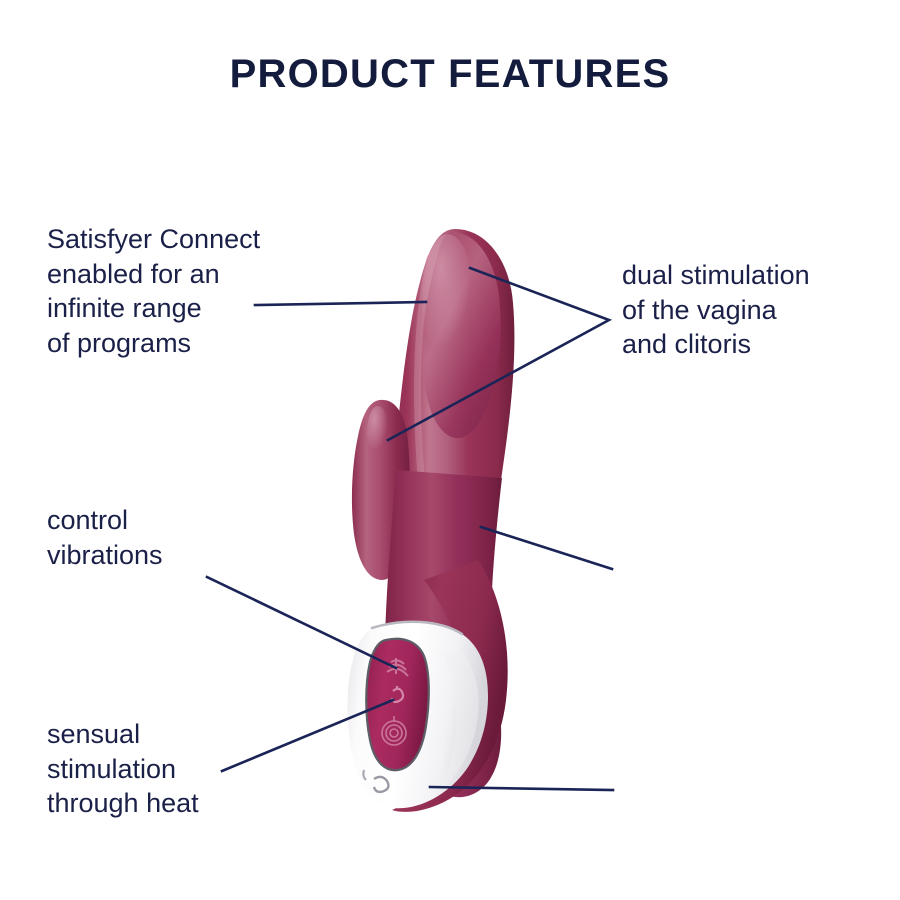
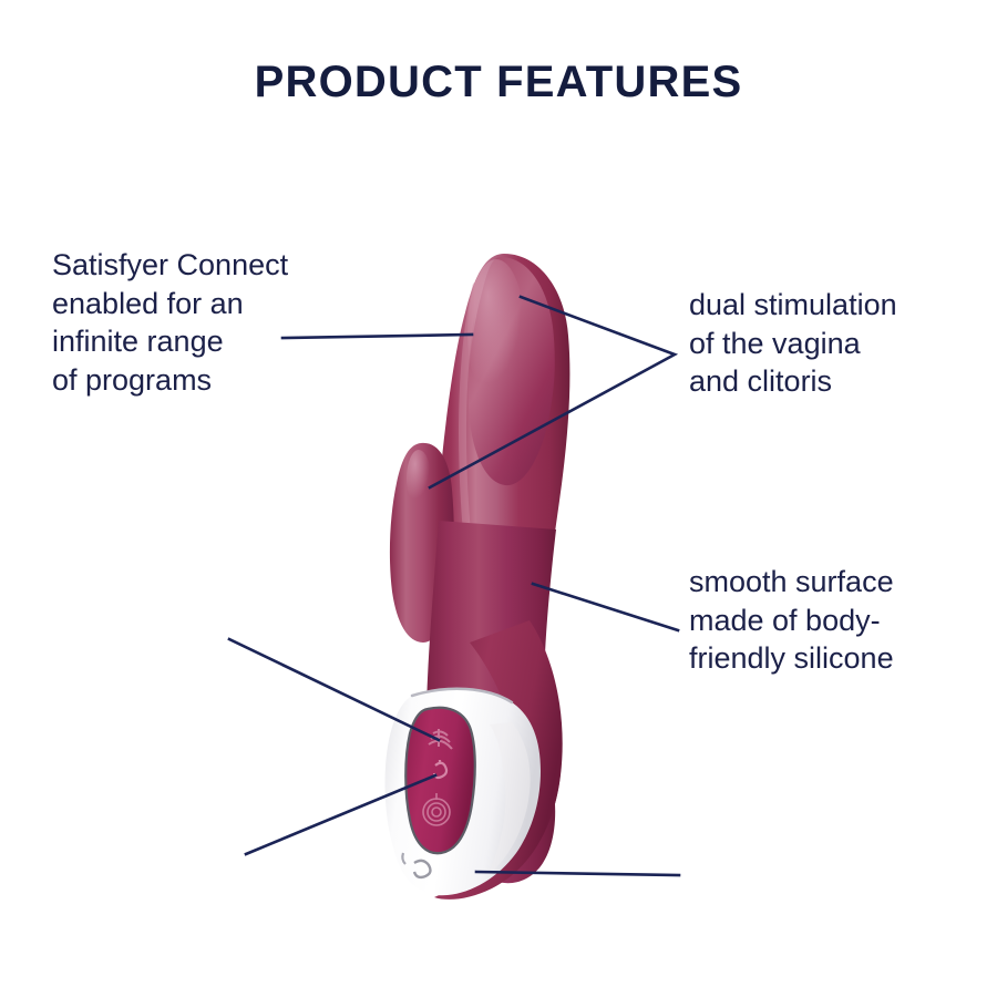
  PRODUCT FEATURES
  Satisfyer Connect
  enabled for an
  infinite range
  of programs
- control
- vibrations
- sensual
- stimulation
- through heat
  dual stimulation
  of the vagina
  and clitoris
+ smooth surface
+ made of body-
+ friendly silicone
